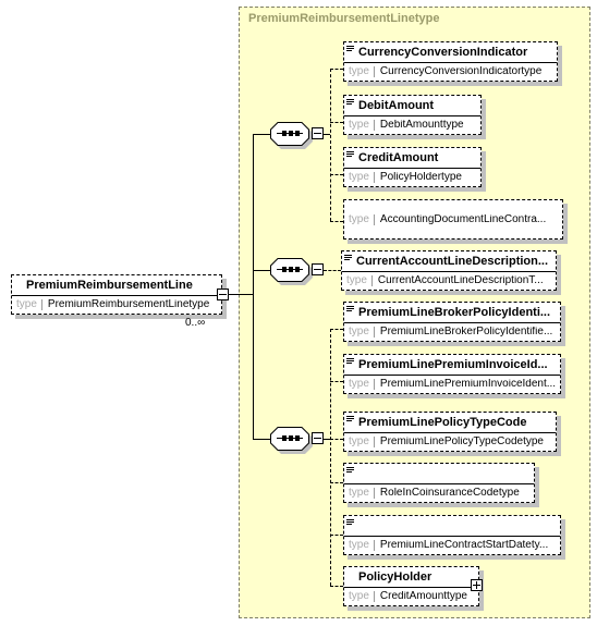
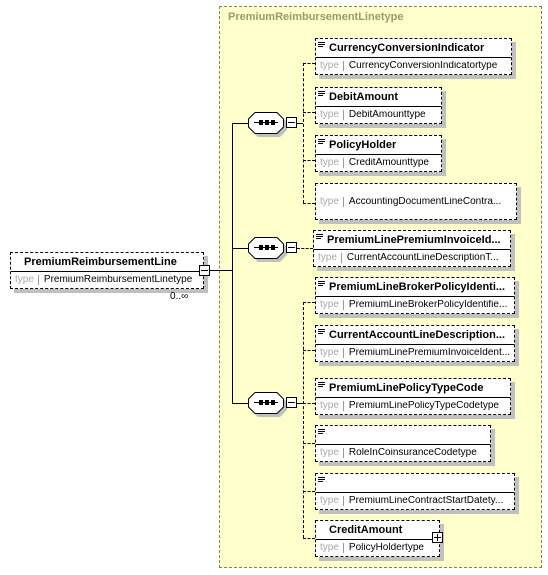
  PremiumReimbursementLinetype
  PremiumReimbursementLine
  type
  PremiumReimbursementLinetype
  0..∞
  CurrencyConversionIndicator
  type
  CurrencyConversionIndicatortype
  DebitAmount
  type
  DebitAmounttype
- CreditAmount
+ PolicyHolder
  type
- PolicyHoldertype
+ CreditAmounttype
  type
  AccountingDocumentLineContra...
- CurrentAccountLineDescription...
+ PremiumLinePremiumInvoiceId...
  type
  CurrentAccountLineDescriptionT...
  PremiumLineBrokerPolicyIdenti...
  type
  PremiumLineBrokerPolicyIdentifie...
- PremiumLinePremiumInvoiceId...
+ CurrentAccountLineDescription...
  type
  PremiumLinePremiumInvoiceIdent...
  PremiumLinePolicyTypeCode
  type
  PremiumLinePolicyTypeCodetype
  type
  RoleInCoinsuranceCodetype
  type
  PremiumLineContractStartDatety...
- PolicyHolder
+ CreditAmount
  type
- CreditAmounttype
+ PolicyHoldertype
